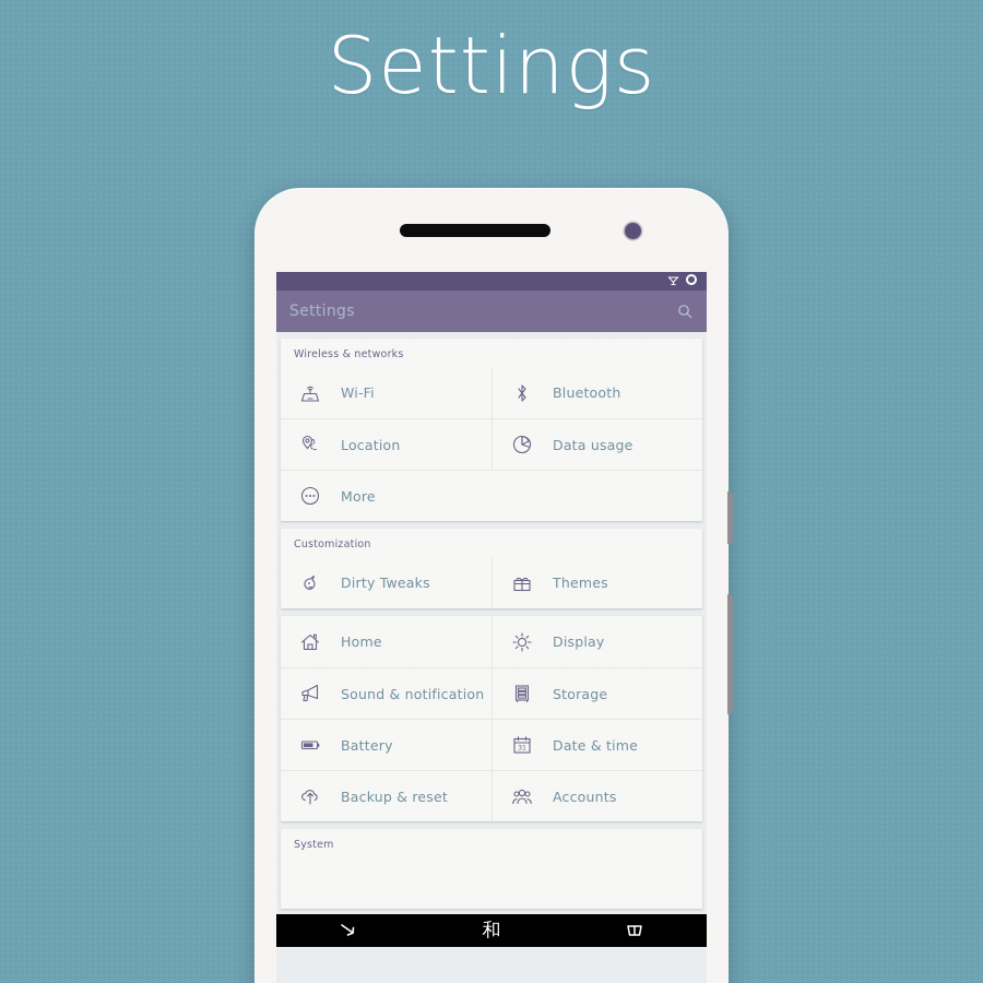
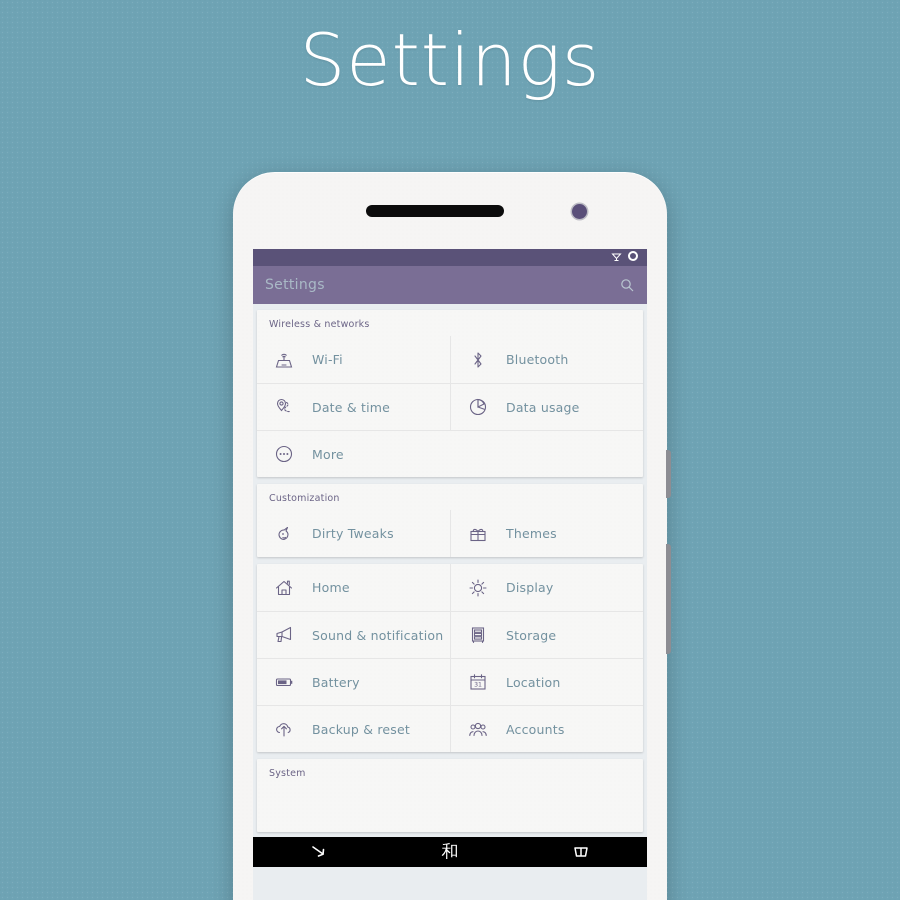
  Settings
  Settings
  Wireless & networks
  Wi-Fi
  Bluetooth
- Location
+ Date & time
  Data usage
  More
  Customization
  Dirty Tweaks
  Themes
  Home
  Display
  Sound & notification
  Storage
  Battery
- Date & time
+ Location
  Backup & reset
  Accounts
  System
  和
